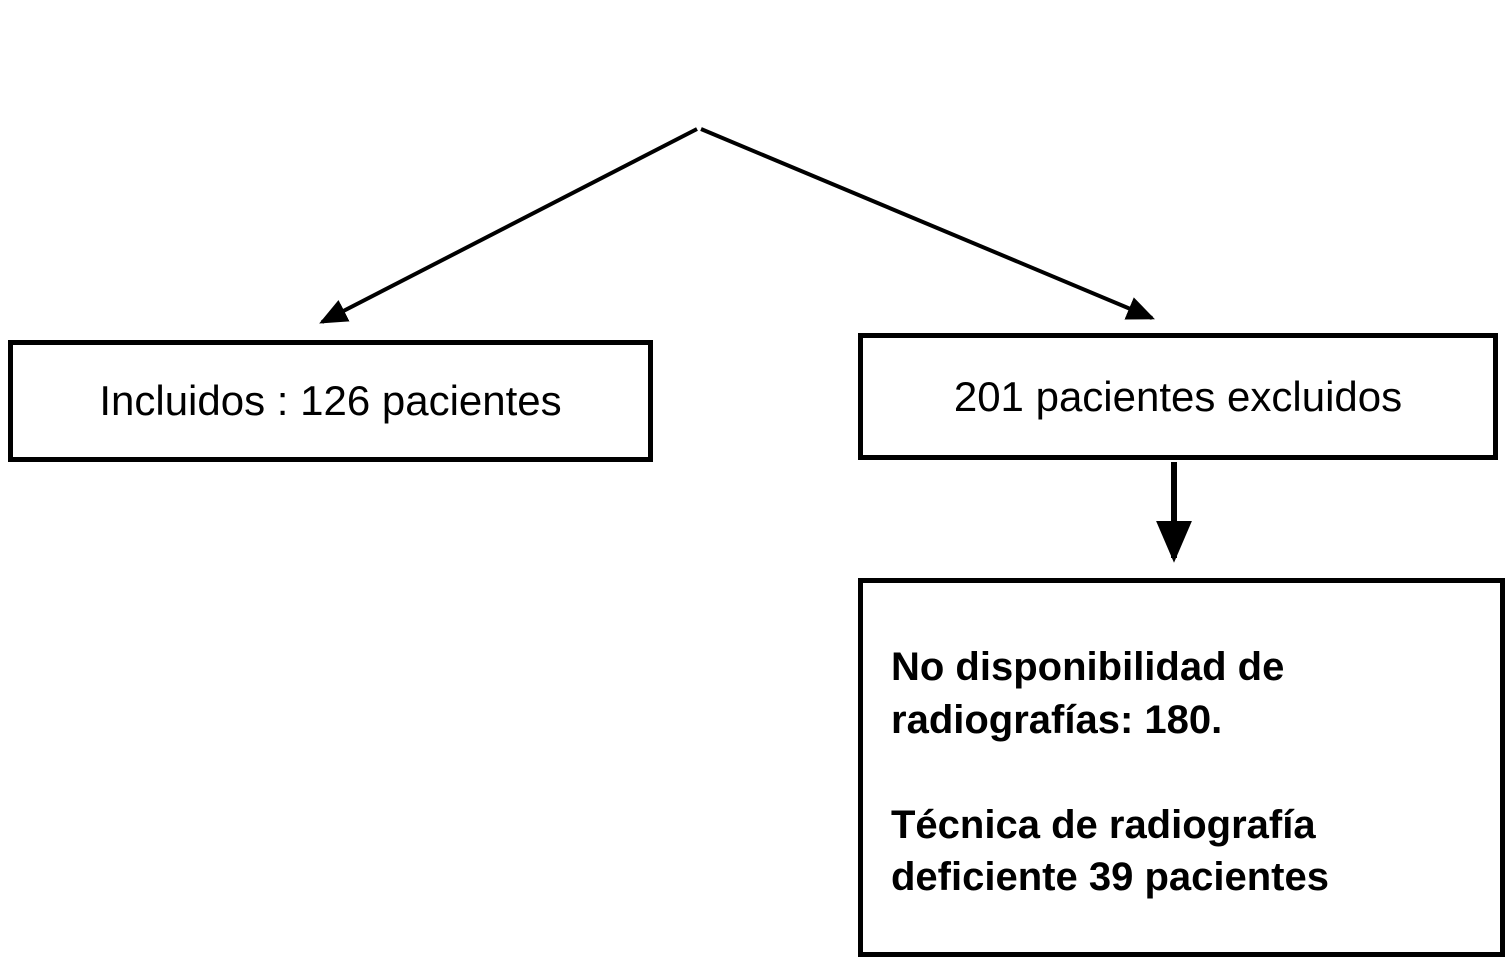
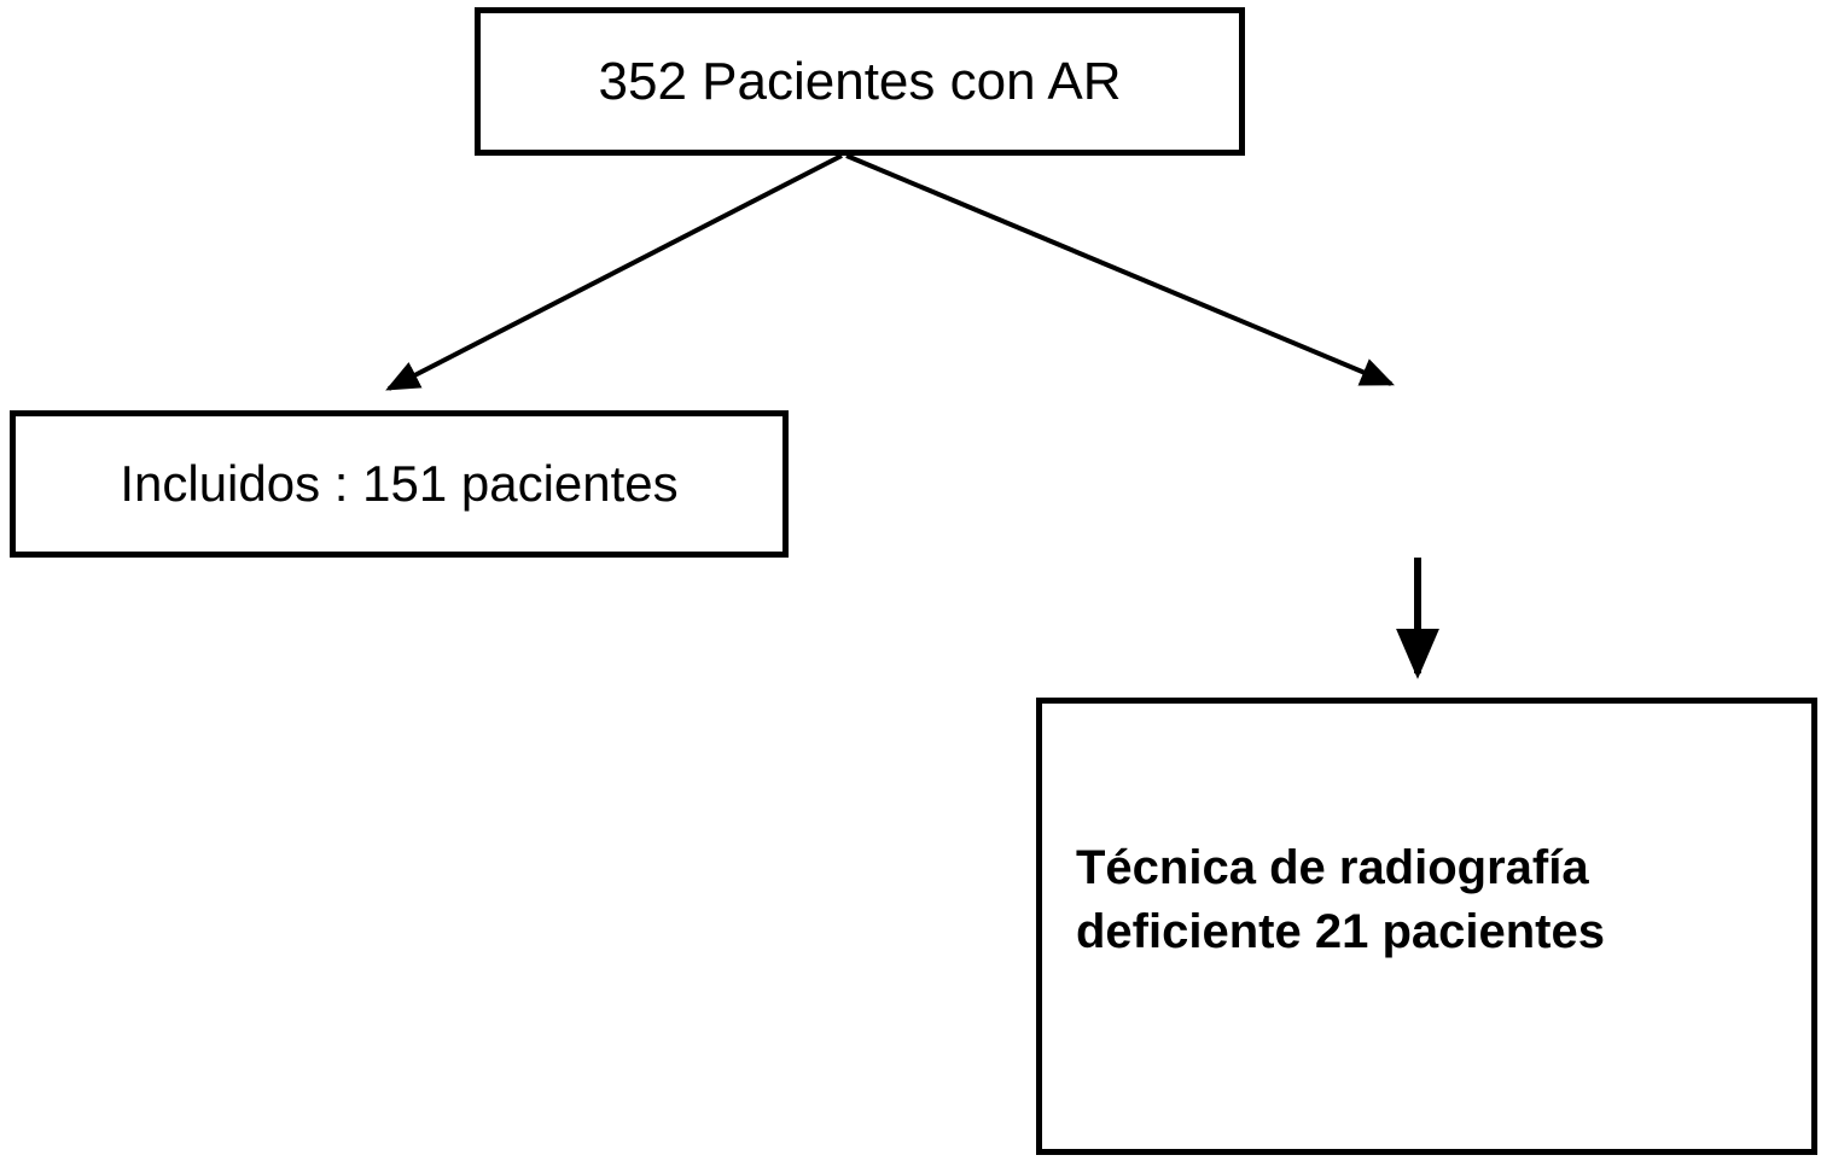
+ 352 Pacientes con AR
- Incluidos : 126 pacientes
+ Incluidos : 151 pacientes
- 201 pacientes excluidos
- No disponibilidad de radiografías: 180.
- Técnica de radiografía deficiente 39 pacientes
+ Técnica de radiografía deficiente 21 pacientes
